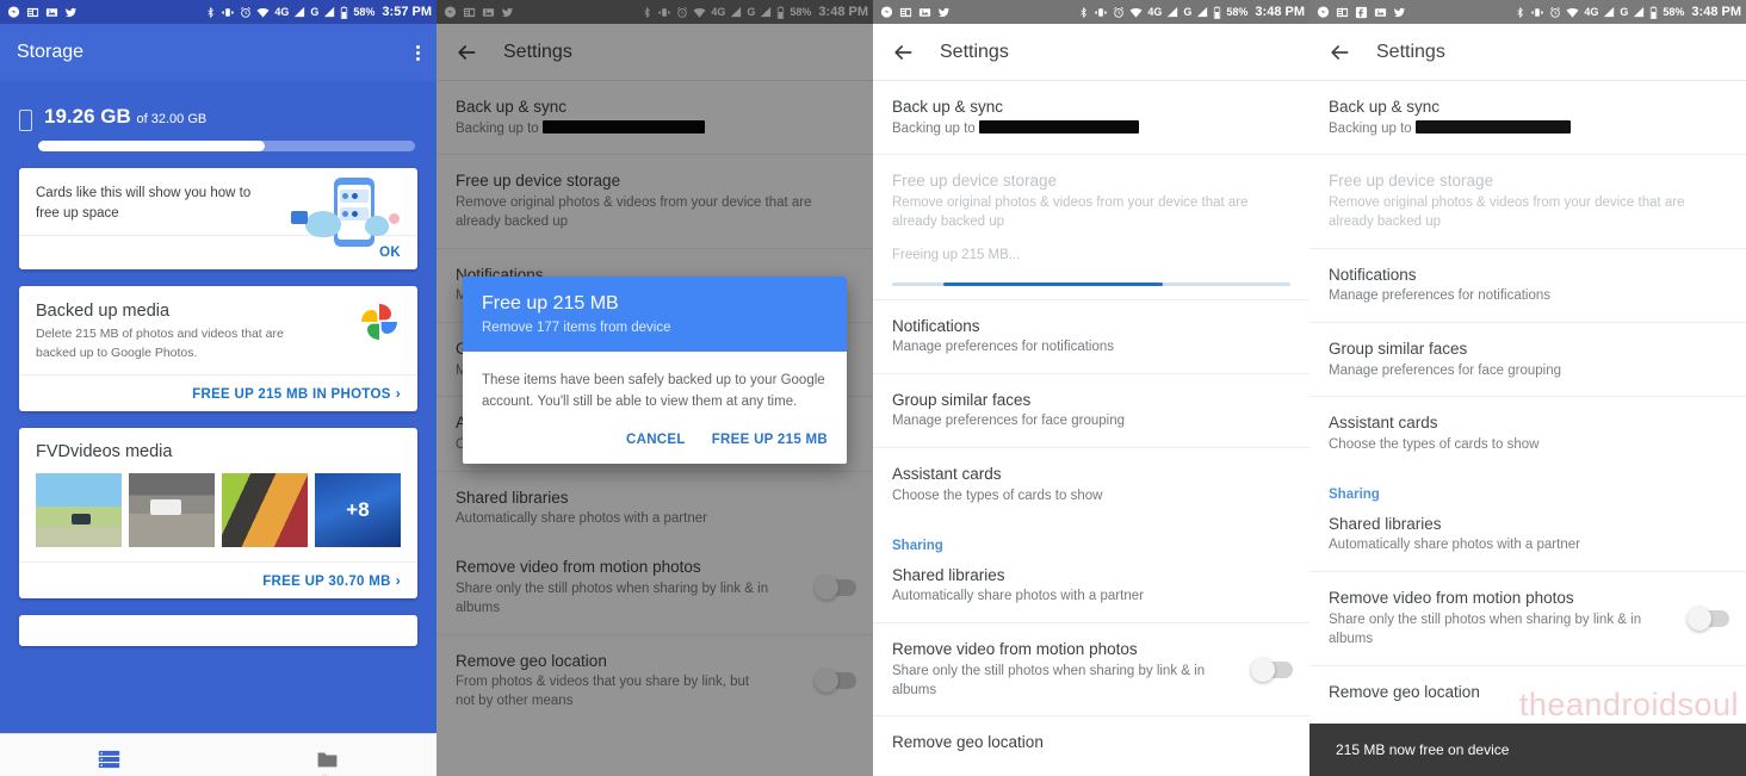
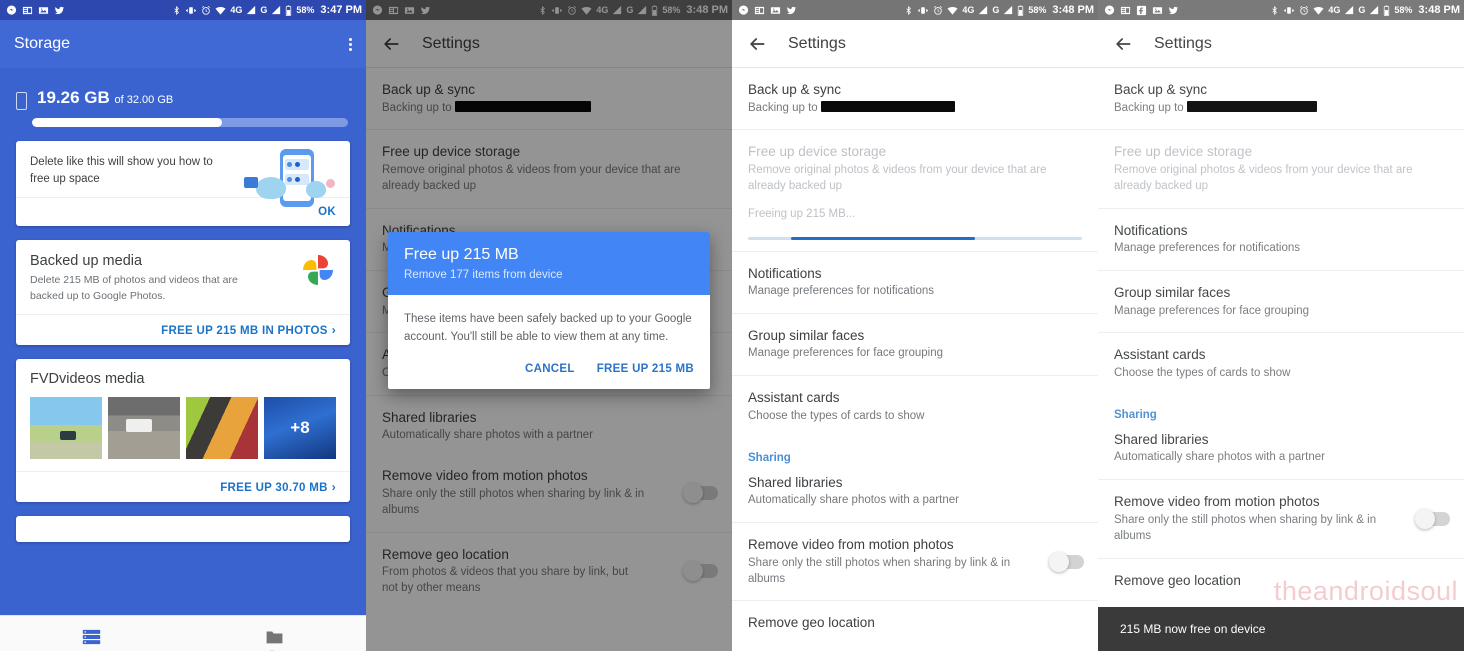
  4G
  G
  58%
- 3:57 PM
+ 3:47 PM
  Storage
  19.26 GB of 32.00 GB
- Cards like this will show you how to free up space
+ Delete like this will show you how to free up space
  OK
  Backed up media
  Delete 215 MB of photos and videos that are backed up to Google Photos.
  FREE UP 215 MB IN PHOTOS ›
  FVDvideos media
  +8
  FREE UP 30.70 MB ›
  4G
  G
  58%
  3:48 PM
  Settings
  Back up & sync
  Backing up to
  Free up device storage
  Remove original photos & videos from your device that are already backed up
  Notifications
  Shared libraries
  Automatically share photos with a partner
  Remove video from motion photos
  Share only the still photos when sharing by link & in albums
  Remove geo location
  From photos & videos that you share by link, but not by other means
  Free up 215 MB
  Remove 177 items from device
  These items have been safely backed up to your Google account. You'll still be able to view them at any time.
  CANCEL
  FREE UP 215 MB
  4G
  G
  58%
  3:48 PM
  Settings
  Back up & sync
  Backing up to
  Free up device storage
  Remove original photos & videos from your device that are already backed up
  Freeing up 215 MB...
  Notifications
  Manage preferences for notifications
  Group similar faces
  Manage preferences for face grouping
  Assistant cards
  Choose the types of cards to show
  Sharing
  Shared libraries
  Automatically share photos with a partner
  Remove video from motion photos
  Share only the still photos when sharing by link & in albums
  Remove geo location
  4G
  G
  58%
  3:48 PM
  Settings
  Back up & sync
  Backing up to
  Free up device storage
  Remove original photos & videos from your device that are already backed up
  Notifications
  Manage preferences for notifications
  Group similar faces
  Manage preferences for face grouping
  Assistant cards
  Choose the types of cards to show
  Sharing
  Shared libraries
  Automatically share photos with a partner
  Remove video from motion photos
  Share only the still photos when sharing by link & in albums
  Remove geo location
  theandroidsoul
  215 MB now free on device
